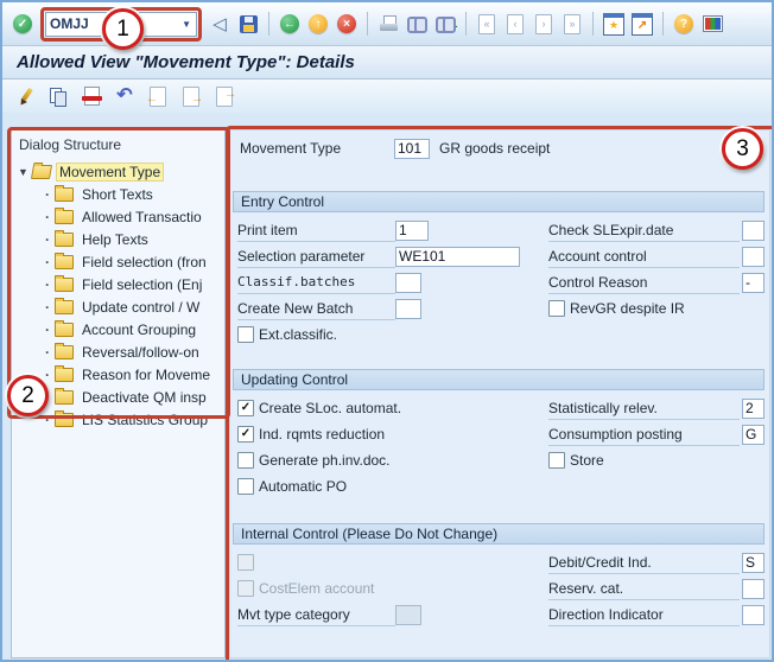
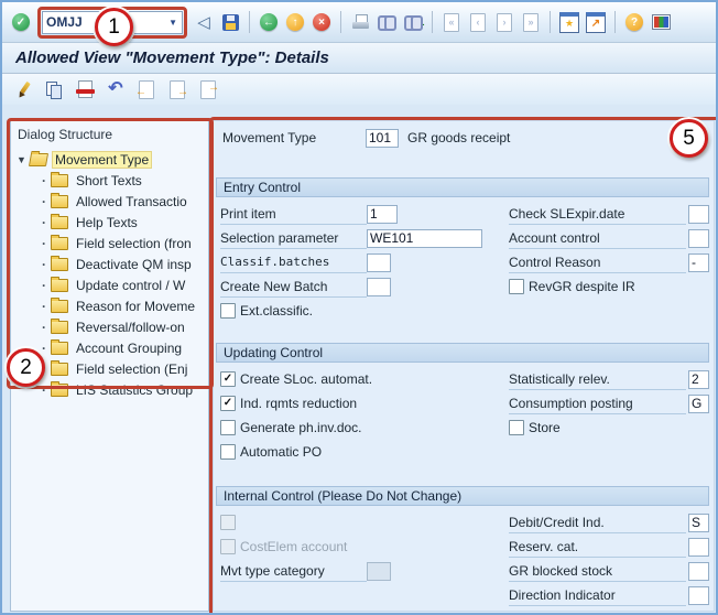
  ✓
  OMJJ
  ▼
  ◁
  ←
  ↑
  ×
  «
  ‹
  ›
  »
  ★
  ↗
  ?
  Allowed View "Movement Type": Details
  ↶
  ←
  →
  →
  Dialog Structure
  ▼
  Movement Type
  ·
  Short Texts
  ·
  Allowed Transactio
  ·
  Help Texts
  ·
  Field selection (fron
  ·
- Field selection (Enj
+ Deactivate QM insp
  ·
  Update control / W
  ·
- Account Grouping
+ Reason for Moveme
  ·
  Reversal/follow-on
  ·
- Reason for Moveme
+ Account Grouping
- Deactivate QM insp
+ Field selection (Enj
  ·
  LIS Statistics Group
  Movement Type
  101
  GR goods receipt
  Entry Control
  Print item
  1
  Selection parameter
  WE101
  Classif.batches
  Create New Batch
  Ext.classific.
  Check SLExpir.date
  Account control
  Control Reason
  -
  RevGR despite IR
  Updating Control
  ✓
  Create SLoc. automat.
  ✓
  Ind. rqmts reduction
  Generate ph.inv.doc.
  Automatic PO
  Statistically relev.
  2
  Consumption posting
  G
  Store
  Internal Control (Please Do Not Change)
  CostElem account
  Mvt type category
  Debit/Credit Ind.
  S
  Reserv. cat.
+ GR blocked stock
  Direction Indicator
  2
- 3
+ 5
  1
